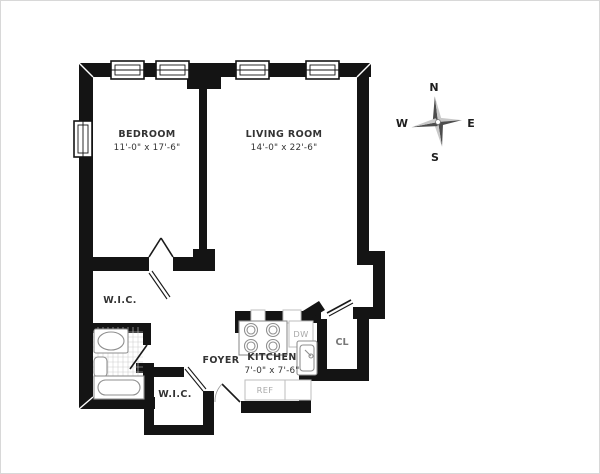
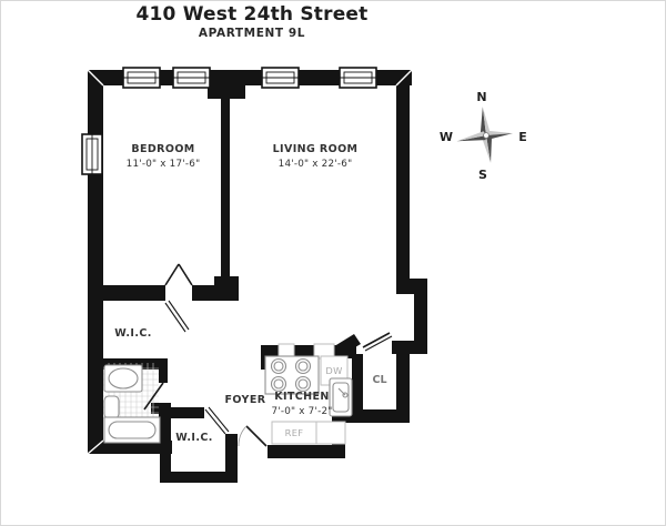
+ 410 West 24th Street
+ APARTMENT 9L
  BEDROOM
  11'-0" x 17'-6"
  LIVING ROOM
  14'-0" x 22'-6"
  W.I.C.
  FOYER
  KITCHEN
- 7'-0" x 7'-6"
+ 7'-0" x 7'-2"
  W.I.C.
  CL
  DW
  REF
  N
  E
  S
  W
